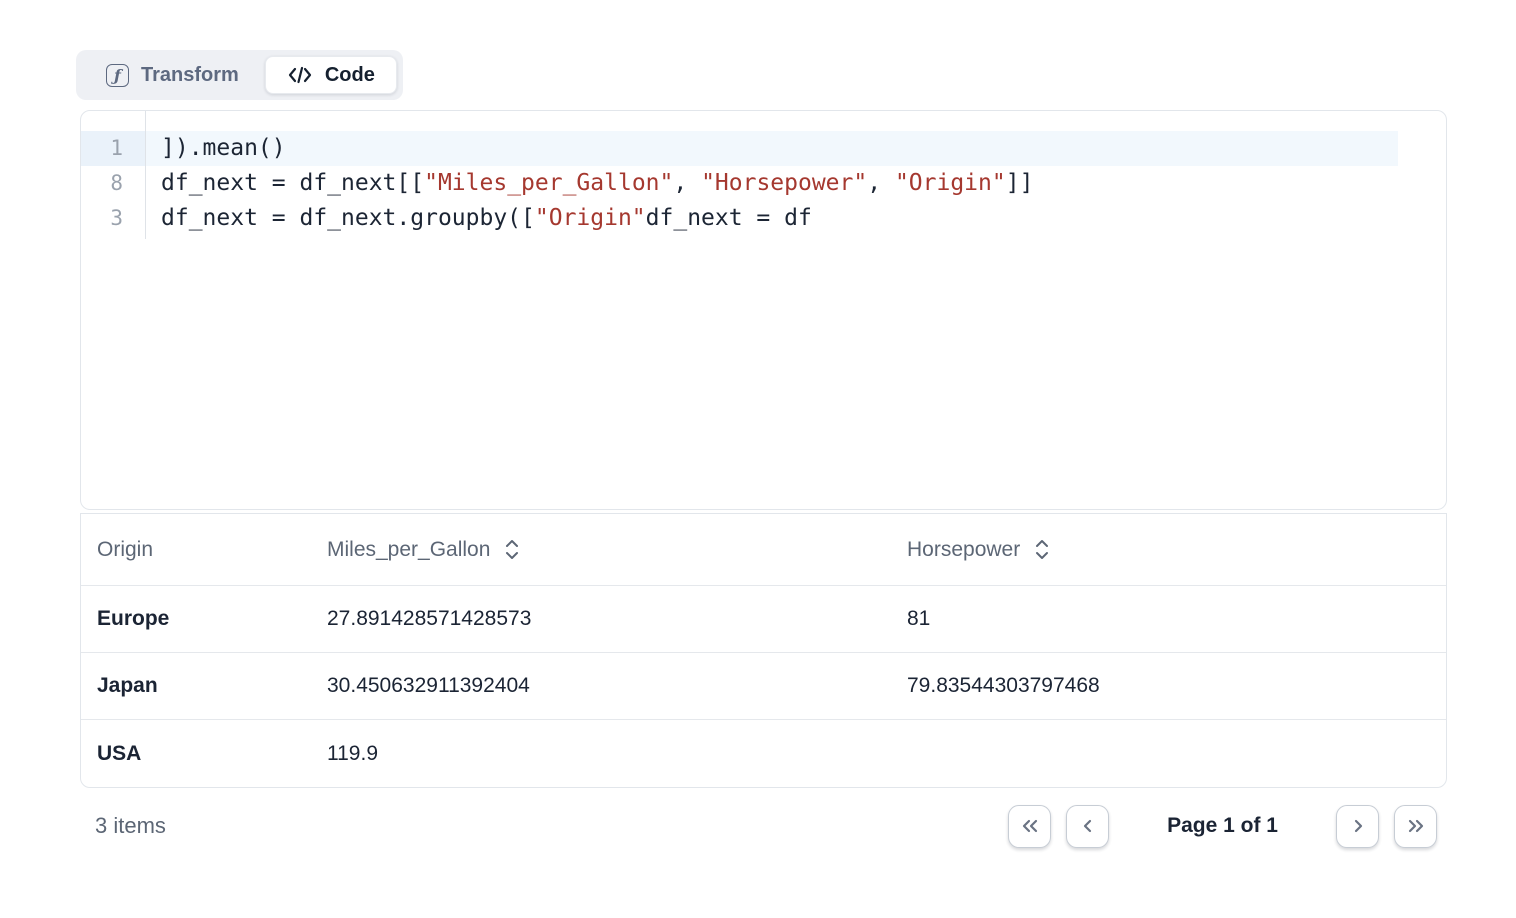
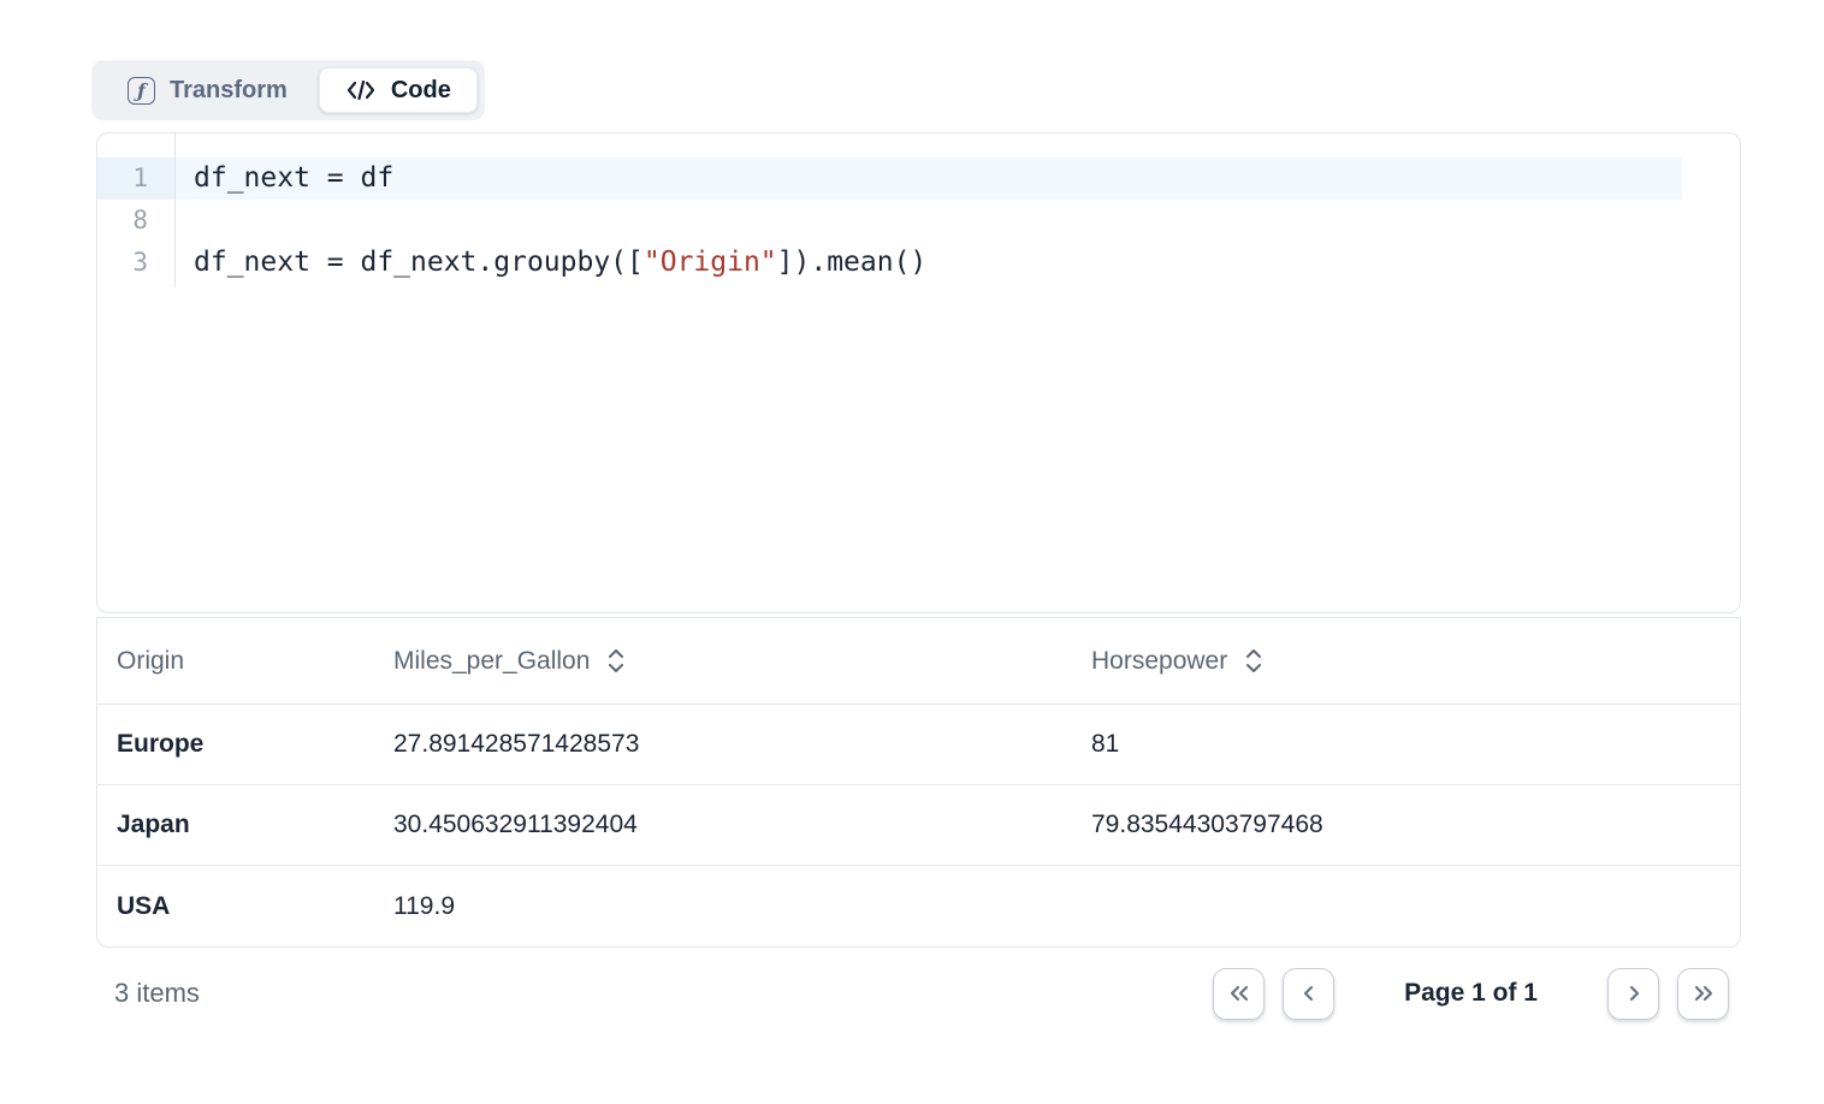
  ƒ
  Transform
  Code
  1
- ]).mean()
+ df_next = df
  8
- df_next = df_next[["Miles_per_Gallon", "Horsepower", "Origin"]]
  3
- df_next = df_next.groupby(["Origin"df_next = df
+ df_next = df_next.groupby(["Origin"]).mean()
  Origin
  Miles_per_Gallon
  Horsepower
  Europe
  27.891428571428573
  81
  Japan
  30.450632911392404
  79.83544303797468
  USA
  119.9
  3 items
  Page 1 of 1
